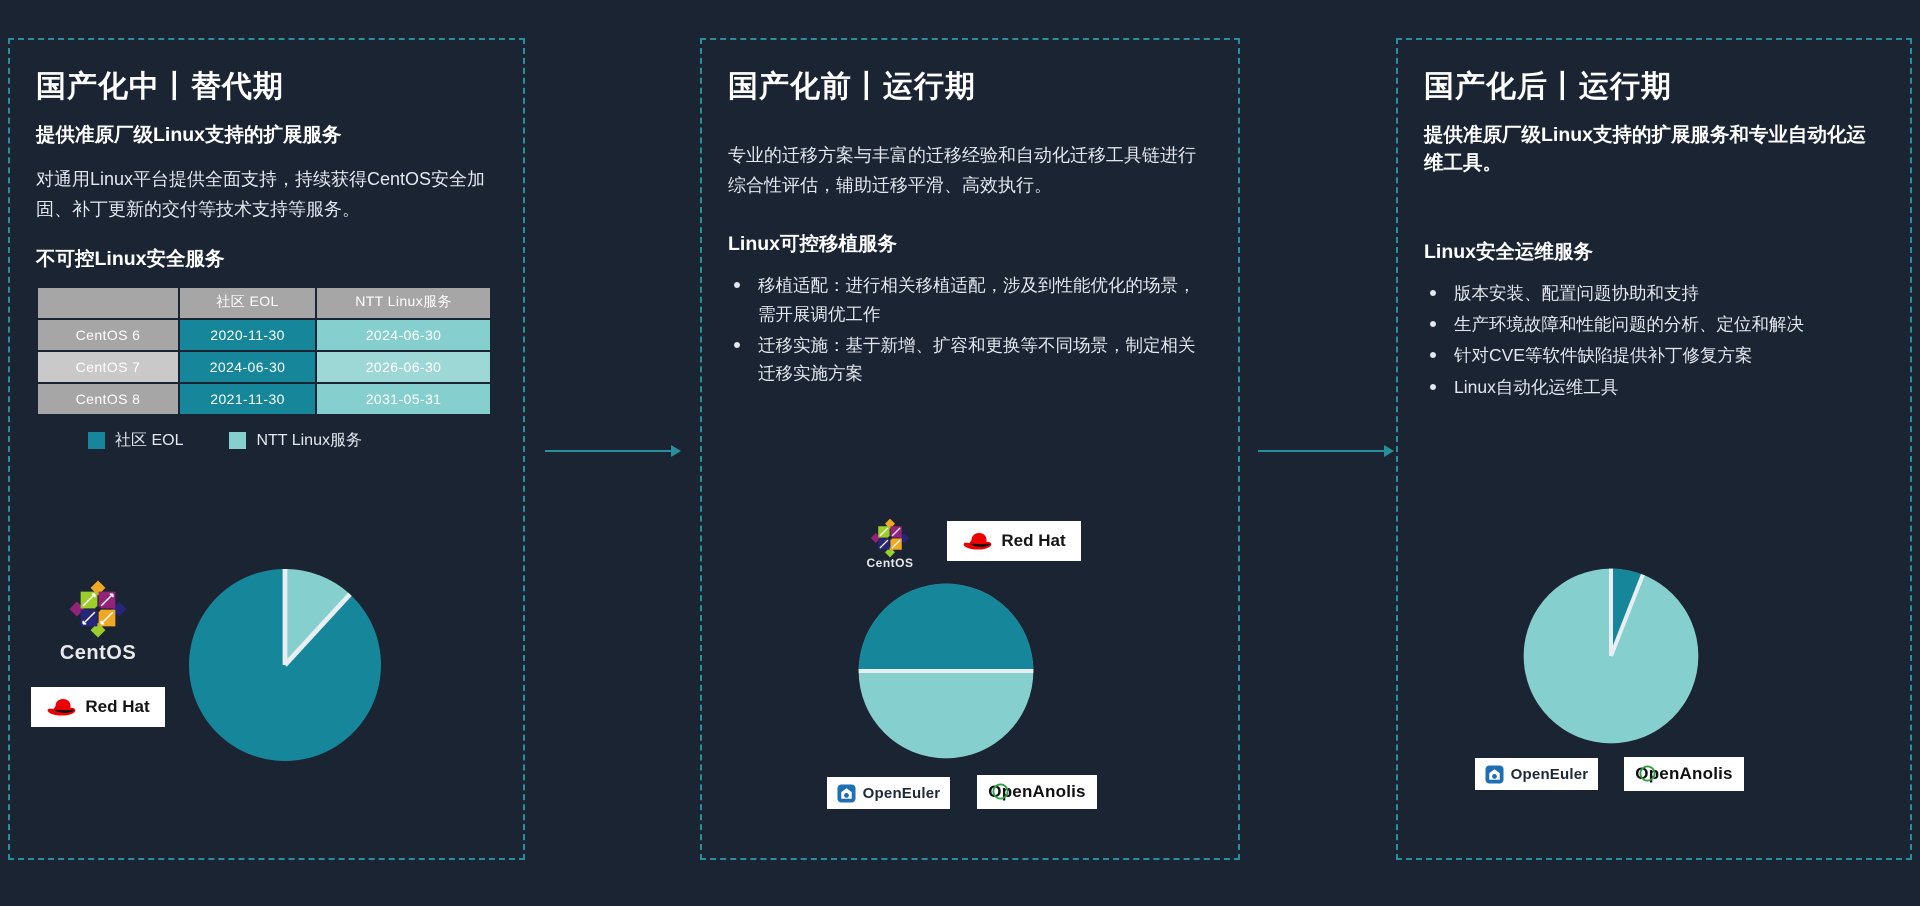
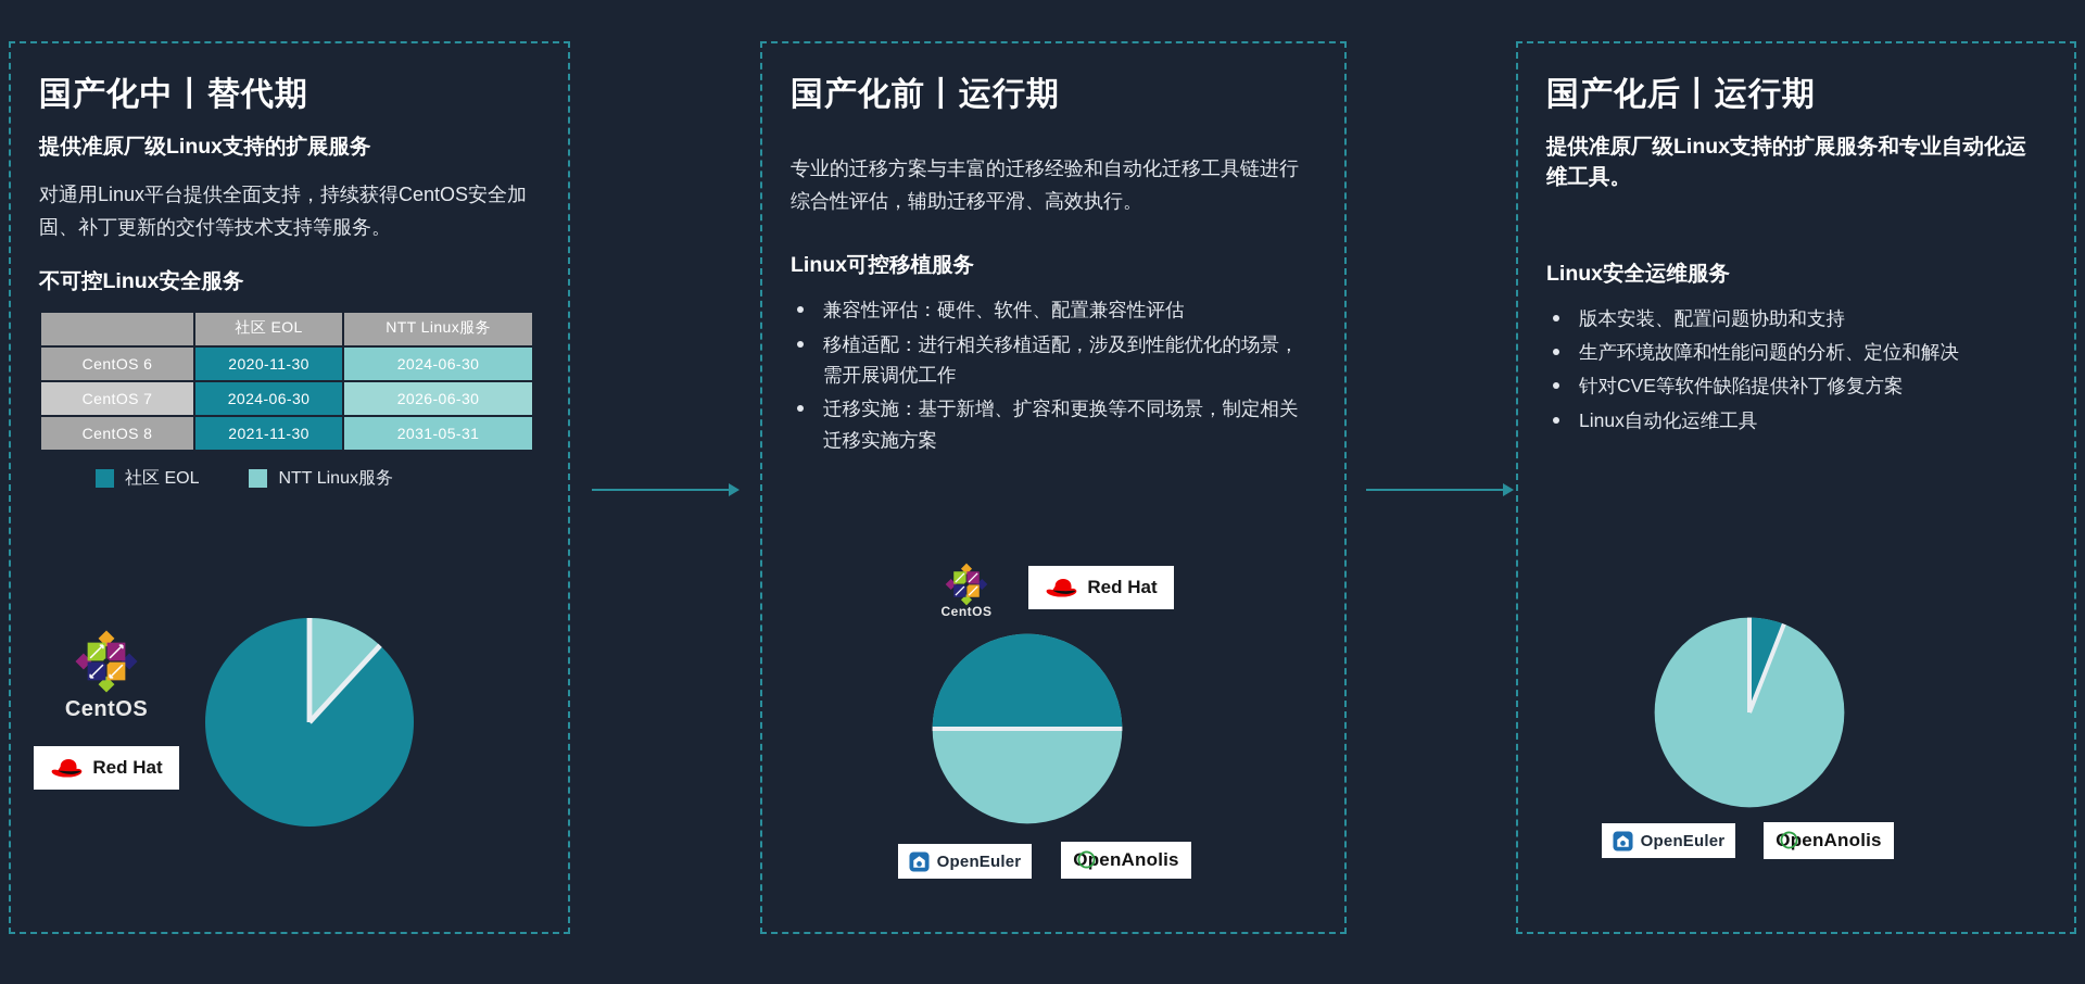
  国产化中丨替代期
  提供准原厂级Linux支持的扩展服务
  对通用Linux平台提供全面支持，持续获得CentOS安全加固、补丁更新的交付等技术支持等服务。
  不可控Linux安全服务
  	社区 EOL	NTT Linux服务
  CentOS 6	2020-11-30	2024-06-30
  CentOS 7	2024-06-30	2026-06-30
  CentOS 8	2021-11-30	2031-05-31
  社区 EOL
  NTT Linux服务
  CentOS
  Red Hat
  国产化前丨运行期
  专业的迁移方案与丰富的迁移经验和自动化迁移工具链进行综合性评估，辅助迁移平滑、高效执行。
  Linux可控移植服务
+ 兼容性评估：硬件、软件、配置兼容性评估
  移植适配：进行相关移植适配，涉及到性能优化的场景，需开展调优工作
  迁移实施：基于新增、扩容和更换等不同场景，制定相关迁移实施方案
  CentOS
  Red Hat
  OpenEuler
  OenAnolis
  国产化后丨运行期
  提供准原厂级Linux支持的扩展服务和专业自动化运维工具。
  Linux安全运维服务
  版本安装、配置问题协助和支持
  生产环境故障和性能问题的分析、定位和解决
  针对CVE等软件缺陷提供补丁修复方案
  Linux自动化运维工具
  OpenEuler
  OenAnolis
